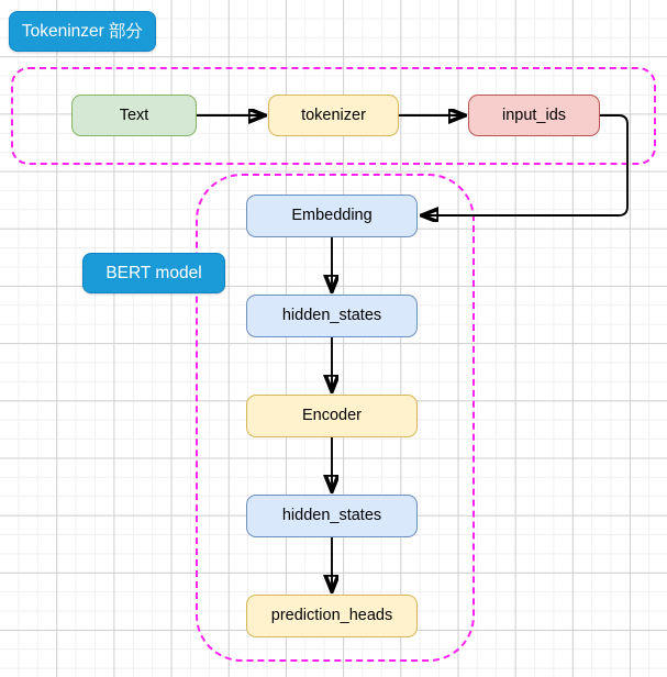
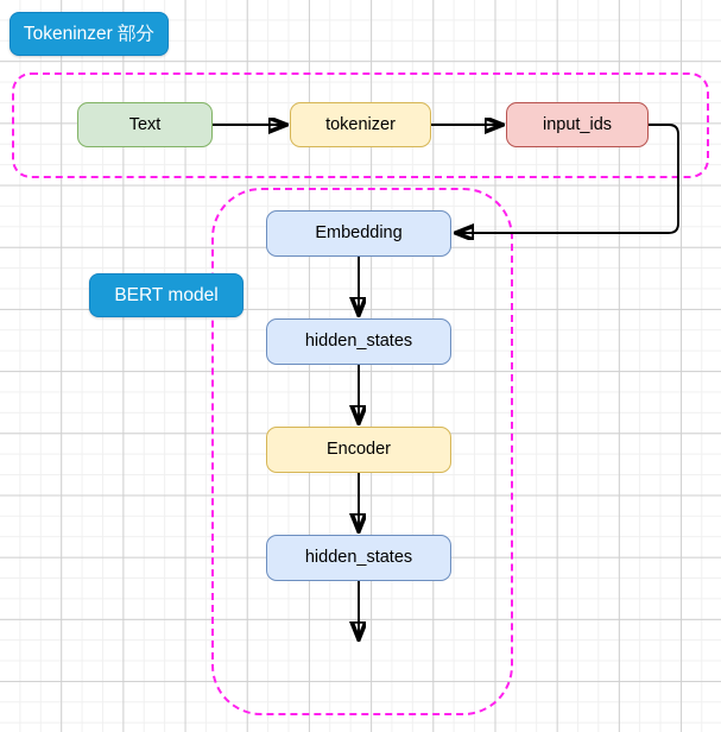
  Text
  tokenizer
  input_ids
  Embedding
  hidden_states
  Encoder
  hidden_states
- prediction_heads
  Tokeninzer 部分
  BERT model
